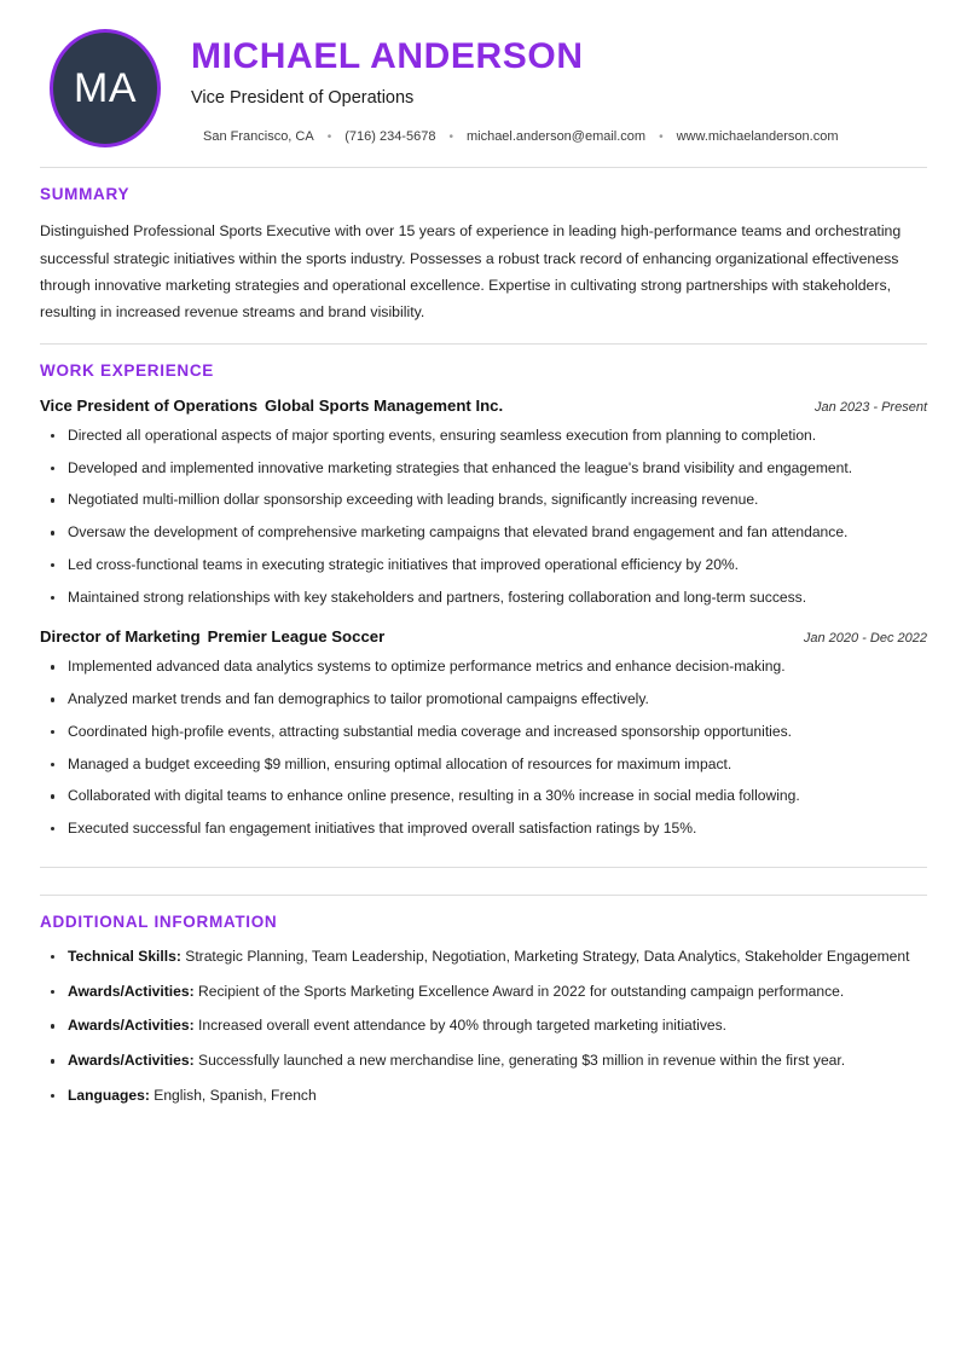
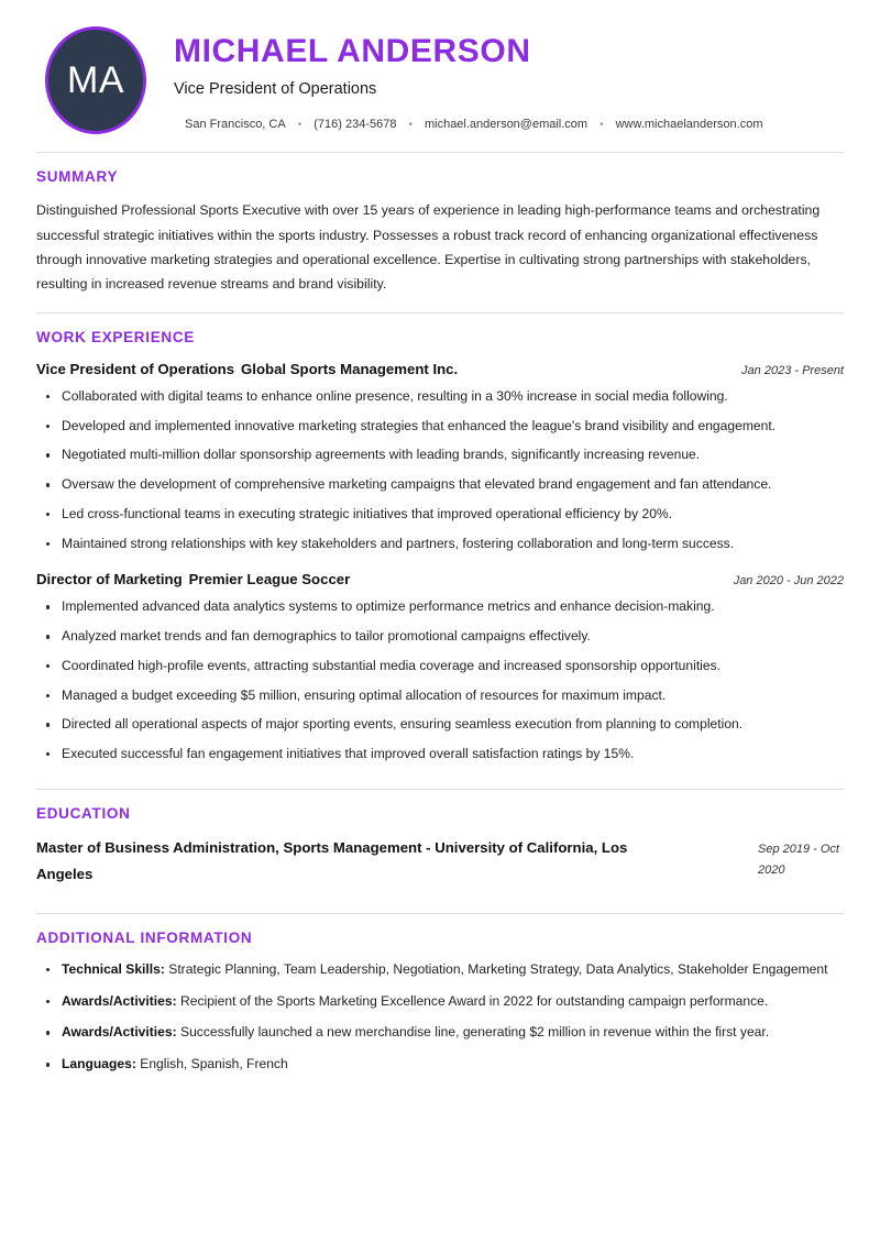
  MA
  MICHAEL ANDERSON
  Vice President of Operations
  San Francisco, CA
  •
  (716) 234-5678
  •
  michael.anderson@email.com
  •
  www.michaelanderson.com
  SUMMARY
  Distinguished Professional Sports Executive with over 15 years of experience in leading high-performance teams and orchestrating successful strategic initiatives within the sports industry. Possesses a robust track record of enhancing organizational effectiveness through innovative marketing strategies and operational excellence. Expertise in cultivating strong partnerships with stakeholders, resulting in increased revenue streams and brand visibility.
  WORK EXPERIENCE
  Vice President of Operations Global Sports Management Inc.
  Jan 2023 - Present
- Directed all operational aspects of major sporting events, ensuring seamless execution from planning to completion.
+ Collaborated with digital teams to enhance online presence, resulting in a 30% increase in social media following.
  Developed and implemented innovative marketing strategies that enhanced the league's brand visibility and engagement.
- Negotiated multi-million dollar sponsorship exceeding with leading brands, significantly increasing revenue.
+ Negotiated multi-million dollar sponsorship agreements with leading brands, significantly increasing revenue.
  Oversaw the development of comprehensive marketing campaigns that elevated brand engagement and fan attendance.
  Led cross-functional teams in executing strategic initiatives that improved operational efficiency by 20%.
  Maintained strong relationships with key stakeholders and partners, fostering collaboration and long-term success.
  Director of Marketing Premier League Soccer
- Jan 2020 - Dec 2022
+ Jan 2020 - Jun 2022
  Implemented advanced data analytics systems to optimize performance metrics and enhance decision-making.
  Analyzed market trends and fan demographics to tailor promotional campaigns effectively.
  Coordinated high-profile events, attracting substantial media coverage and increased sponsorship opportunities.
- Managed a budget exceeding $9 million, ensuring optimal allocation of resources for maximum impact.
+ Managed a budget exceeding $5 million, ensuring optimal allocation of resources for maximum impact.
- Collaborated with digital teams to enhance online presence, resulting in a 30% increase in social media following.
+ Directed all operational aspects of major sporting events, ensuring seamless execution from planning to completion.
  Executed successful fan engagement initiatives that improved overall satisfaction ratings by 15%.
+ EDUCATION
+ Master of Business Administration, Sports Management - University of California, Los Angeles
+ Sep 2019 - Oct 2020
  ADDITIONAL INFORMATION
  Technical Skills: Strategic Planning, Team Leadership, Negotiation, Marketing Strategy, Data Analytics, Stakeholder Engagement
  Awards/Activities: Recipient of the Sports Marketing Excellence Award in 2022 for outstanding campaign performance.
- Awards/Activities: Increased overall event attendance by 40% through targeted marketing initiatives.
- Awards/Activities: Successfully launched a new merchandise line, generating $3 million in revenue within the first year.
+ Awards/Activities: Successfully launched a new merchandise line, generating $2 million in revenue within the first year.
  Languages: English, Spanish, French
